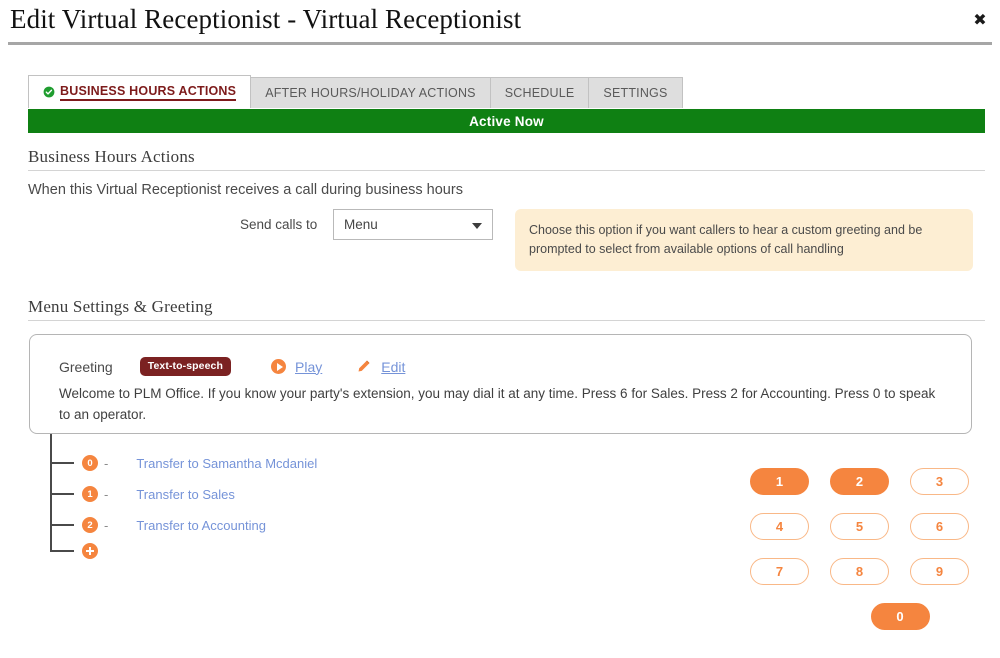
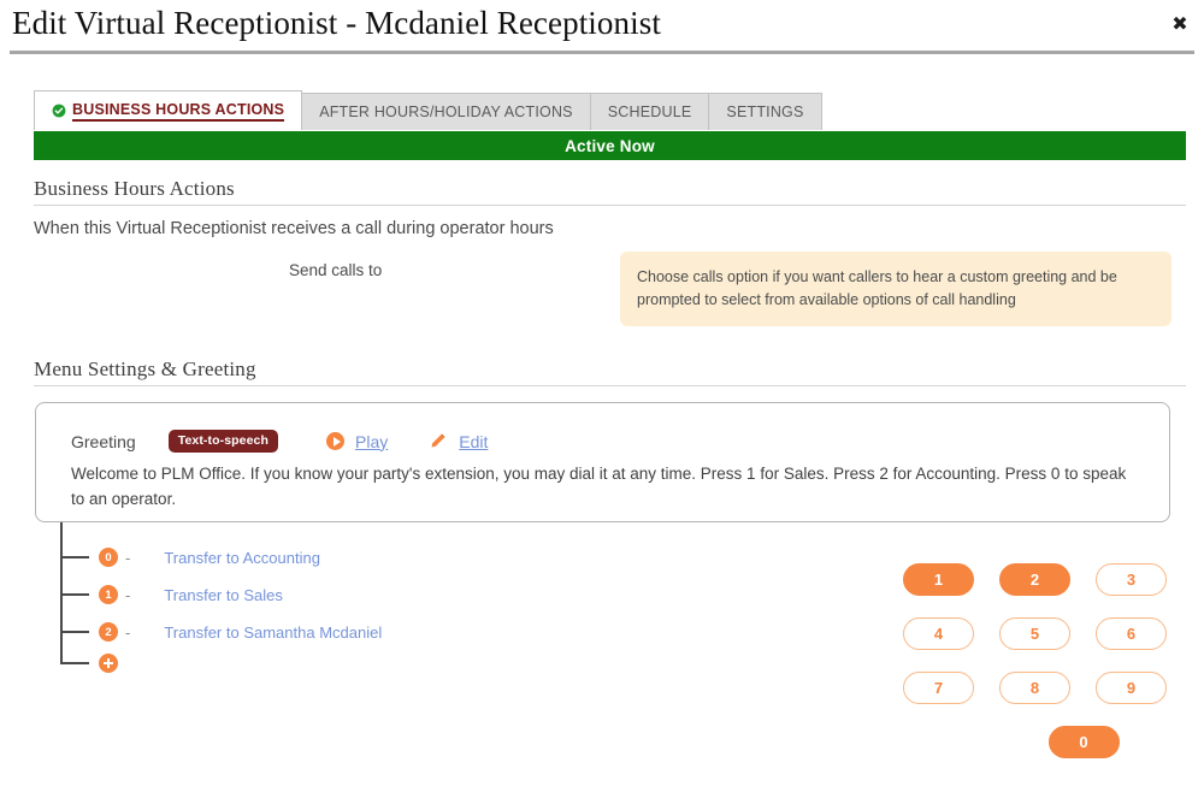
- Edit Virtual Receptionist - Virtual Receptionist
+ Edit Virtual Receptionist - Mcdaniel Receptionist
  ✖
  BUSINESS HOURS ACTIONS
  AFTER HOURS/HOLIDAY ACTIONS
  SCHEDULE
  SETTINGS
  Active Now
  Business Hours Actions
- When this Virtual Receptionist receives a call during business hours
+ When this Virtual Receptionist receives a call during operator hours
  Send calls to
- Menu
- Choose this option if you want callers to hear a custom greeting and be prompted to select from available options of call handling
+ Choose calls option if you want callers to hear a custom greeting and be prompted to select from available options of call handling
  Menu Settings & Greeting
  Greeting
  Text-to-speech
  Play
  Edit
- Welcome to PLM Office. If you know your party's extension, you may dial it at any time. Press 6 for Sales. Press 2 for Accounting. Press 0 to speak to an operator.
+ Welcome to PLM Office. If you know your party's extension, you may dial it at any time. Press 1 for Sales. Press 2 for Accounting. Press 0 to speak to an operator.
  0
  -
- Transfer to Samantha Mcdaniel
+ Transfer to Accounting
  1
  -
  Transfer to Sales
  2
  -
- Transfer to Accounting
+ Transfer to Samantha Mcdaniel
  1
  2
  3
  4
  5
  6
  7
  8
  9
  0
